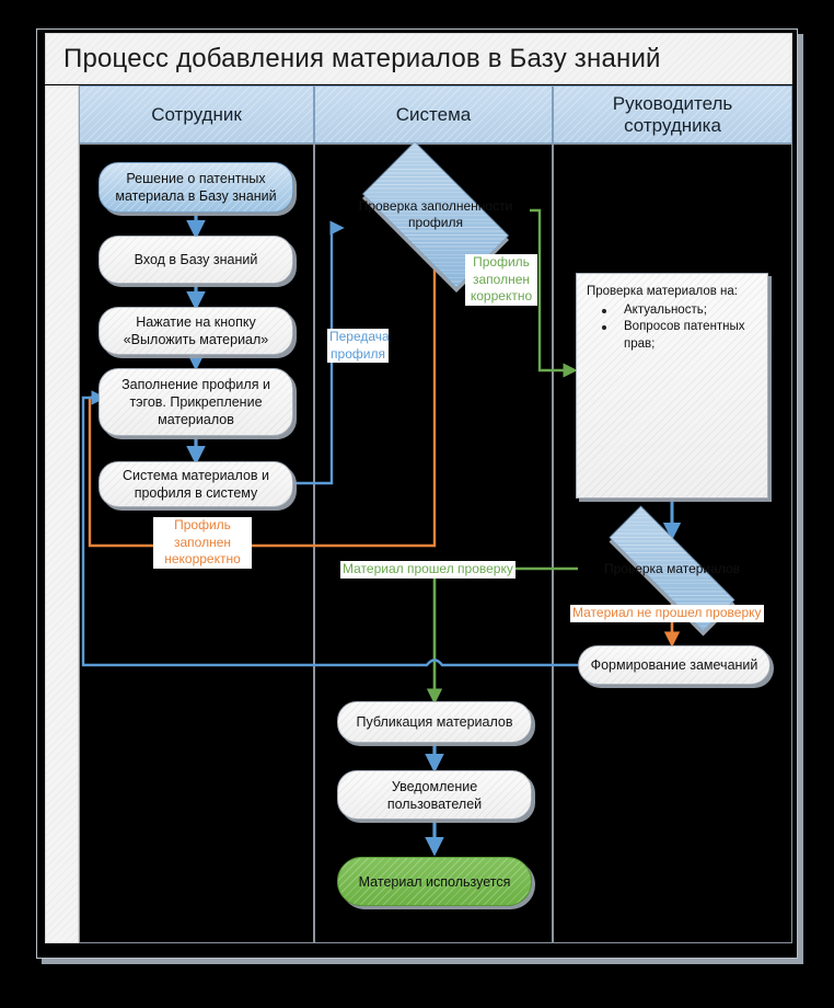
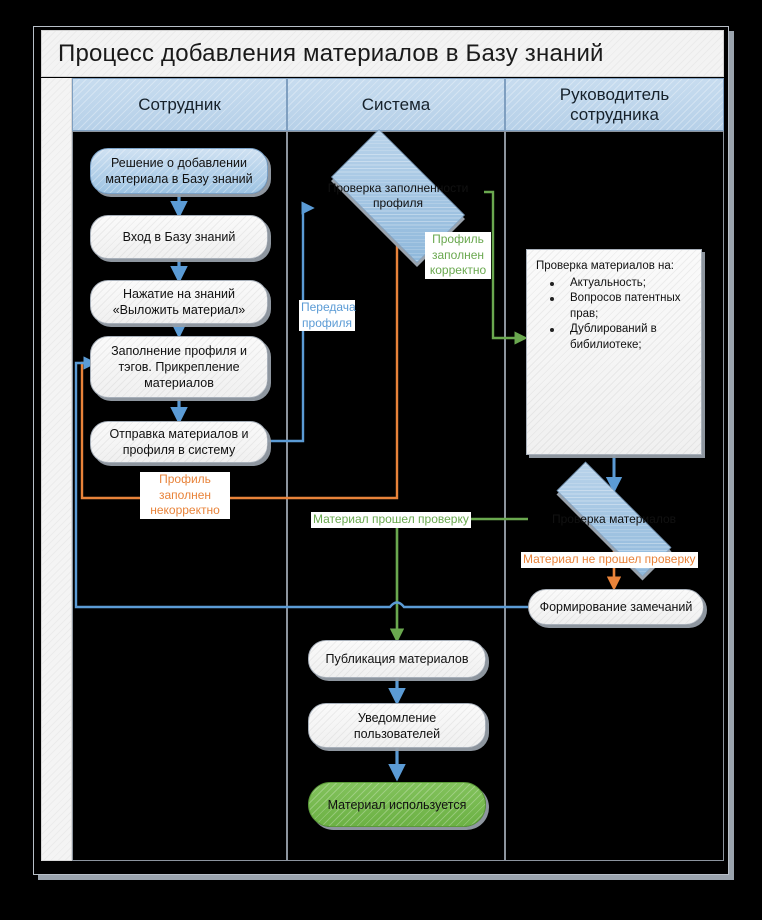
  Процесс добавления материалов в Базу знаний
  Сотрудник
  Система
  Руководитель
  сотрудника
- Решение о патентных материала в Базу знаний
+ Решение о добавлении материала в Базу знаний
  Вход в Базу знаний
- Нажатие на кнопку «Выложить материал»
+ Нажатие на знаний «Выложить материал»
  Заполнение профиля и тэгов. Прикрепление материалов
- Система материалов и профиля в систему
+ Отправка материалов и профиля в систему
  Проверка заполненности профиля
  Публикация материалов
  Уведомление пользователей
  Материал используется
  Проверка материалов на:
  Актуальность;
  Вопросов патентных прав;
+ Дублирований в бибилиотеке;
  Проверка материалов
  Формирование замечаний
  Передача
  профиля
  Профиль
  заполнен
  корректно
  Профиль
  заполнен
  некорректно
  Материал прошел проверку
  Материал не прошел проверку
